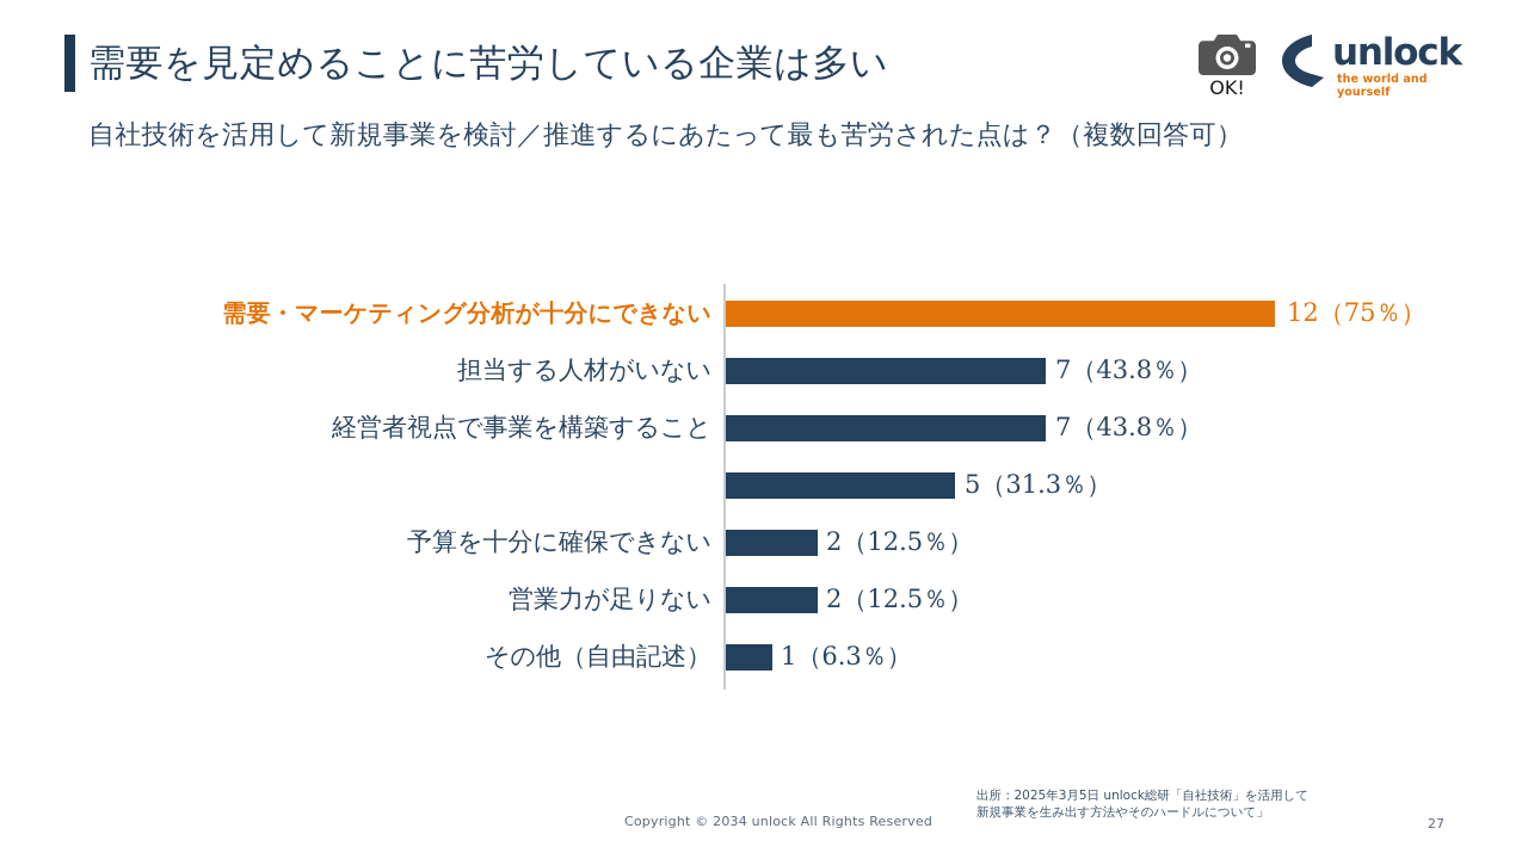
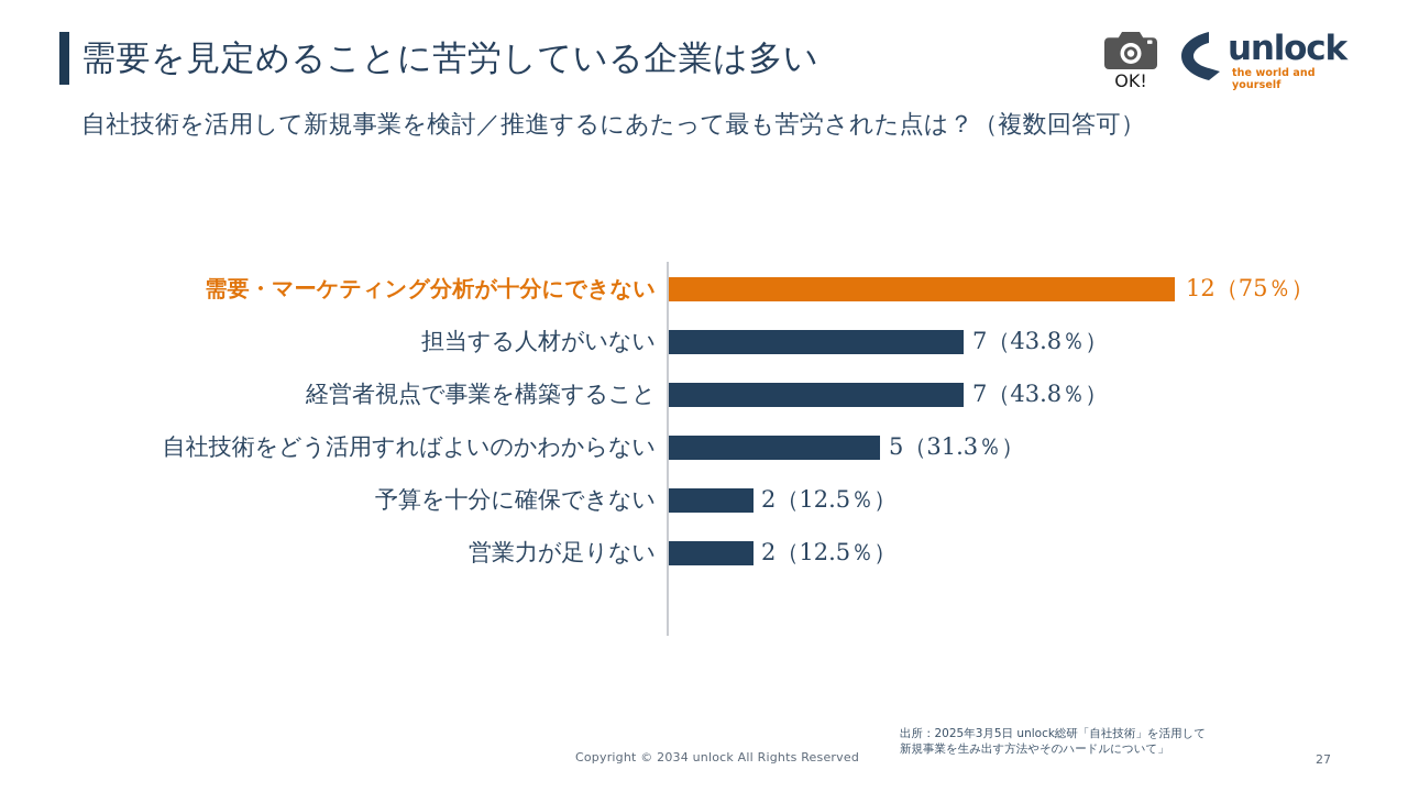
  需要を見定めることに苦労している企業は多い
  自社技術を活用して新規事業を検討／推進するにあたって最も苦労された点は？（複数回答可）
  OK!
  unlock
  the world and yourself
  需要・マーケティング分析が十分にできない
  12（75％）
  担当する人材がいない
  7（43.8％）
  経営者視点で事業を構築すること
  7（43.8％）
+ 自社技術をどう活用すればよいのかわからない
  5（31.3％）
  予算を十分に確保できない
  2（12.5％）
  営業力が足りない
  2（12.5％）
- その他（自由記述）
- 1（6.3％）
  Copyright © 2034 unlock All Rights Reserved
  出所：2025年3月5日 unlock総研「自社技術」を活用して
  新規事業を生み出す方法やそのハードルについて」
  27
